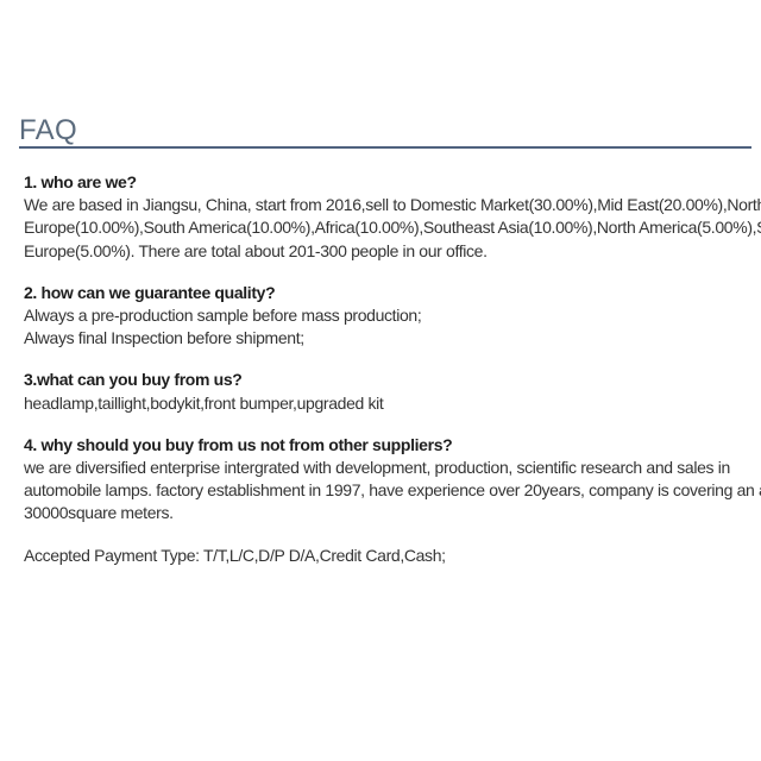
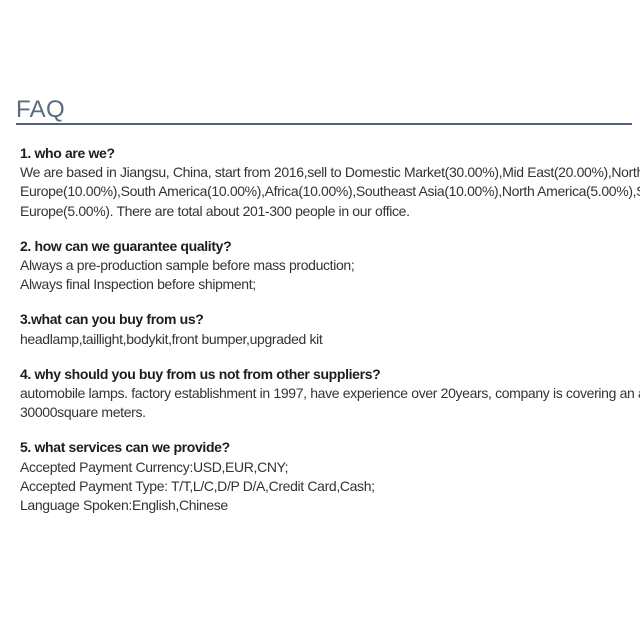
  FAQ
  1. who are we?
  We are based in Jiangsu, China, start from 2016,sell to Domestic Market(30.00%),Mid East(20.00%),Nort
  Europe(10.00%),South America(10.00%),Africa(10.00%),Southeast Asia(10.00%),North America(5.00%),
  Europe(5.00%). There are total about 201-300 people in our office.
  2. how can we guarantee quality?
  Always a pre-production sample before mass production;
  Always final Inspection before shipment;
  3.what can you buy from us?
  headlamp,taillight,bodykit,front bumper,upgraded kit
  4. why should you buy from us not from other suppliers?
- we are diversified enterprise intergrated with development, production, scientific research and sales in
  automobile lamps. factory establishment in 1997, have experience over 20years, company is covering an
  30000square meters.
+ 5. what services can we provide?
+ Accepted Payment Currency:USD,EUR,CNY;
  Accepted Payment Type: T/T,L/C,D/P D/A,Credit Card,Cash;
+ Language Spoken:English,Chinese
